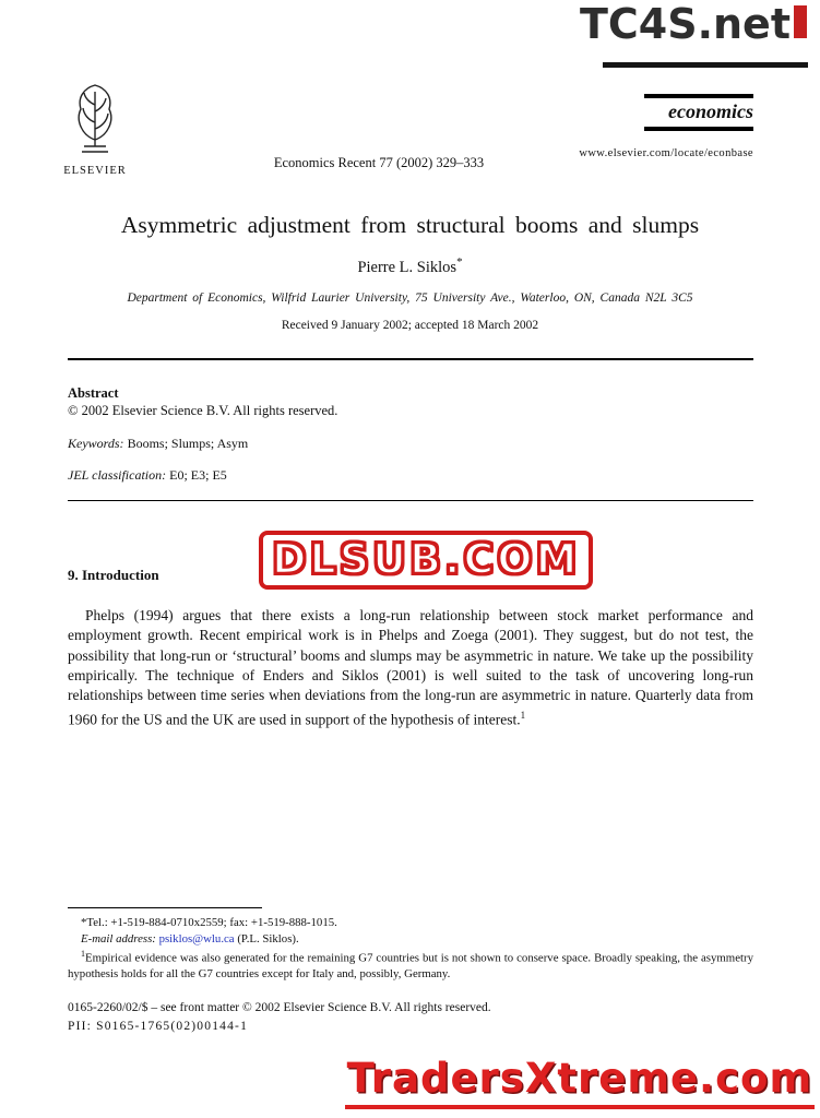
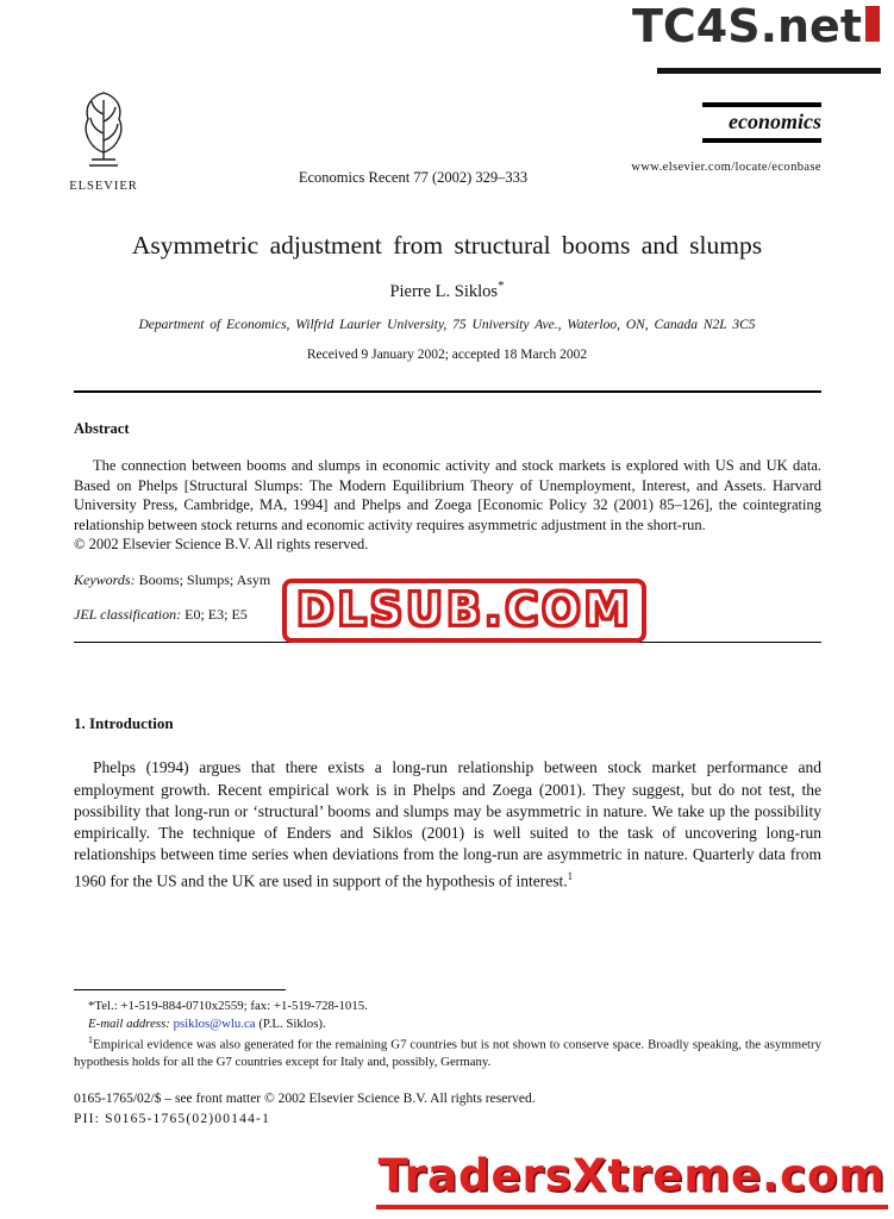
  TC4S.net
  ELSEVIER
  Economics Recent 77 (2002) 329–333
  economics
  www.elsevier.com/locate/econbase
  Asymmetric adjustment from structural booms and slumps
  Pierre L. Siklos*
  Department of Economics, Wilfrid Laurier University, 75 University Ave., Waterloo, ON, Canada N2L 3C5
  Received 9 January 2002; accepted 18 March 2002
  Abstract
+ The connection between booms and slumps in economic activity and stock markets is explored with US and UK data. Based on Phelps [Structural Slumps: The Modern Equilibrium Theory of Unemployment, Interest, and Assets. Harvard University Press, Cambridge, MA, 1994] and Phelps and Zoega [Economic Policy 32 (2001) 85–126], the cointegrating relationship between stock returns and economic activity requires asymmetric adjustment in the short-run.
  © 2002 Elsevier Science B.V. All rights reserved.
  Keywords: Booms; Slumps; Asym
  JEL classification: E0; E3; E5
- 9. Introduction
+ 1. Introduction
  Phelps (1994) argues that there exists a long-run relationship between stock market performance and employment growth. Recent empirical work is in Phelps and Zoega (2001). They suggest, but do not test, the possibility that long-run or ‘structural’ booms and slumps may be asymmetric in nature. We take up the possibility empirically. The technique of Enders and Siklos (2001) is well suited to the task of uncovering long-run relationships between time series when deviations from the long-run are asymmetric in nature. Quarterly data from 1960 for the US and the UK are used in support of the hypothesis of interest.1
- *Tel.: +1-519-884-0710x2559; fax: +1-519-888-1015.
+ *Tel.: +1-519-884-0710x2559; fax: +1-519-728-1015.
  E-mail address: psiklos@wlu.ca (P.L. Siklos).
  1Empirical evidence was also generated for the remaining G7 countries but is not shown to conserve space. Broadly speaking, the asymmetry hypothesis holds for all the G7 countries except for Italy and, possibly, Germany.
- 0165-2260/02/$ – see front matter © 2002 Elsevier Science B.V. All rights reserved.
+ 0165-1765/02/$ – see front matter © 2002 Elsevier Science B.V. All rights reserved.
  PII: S0165-1765(02)00144-1
  DLSUB.COM
  TradersXtreme.com
